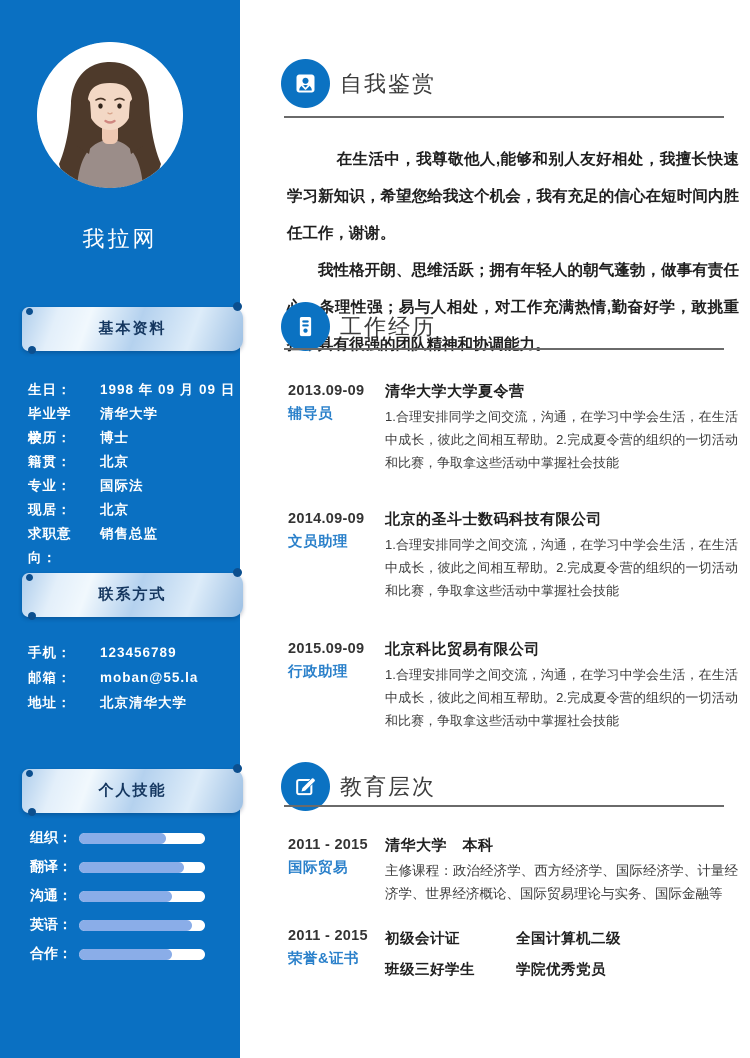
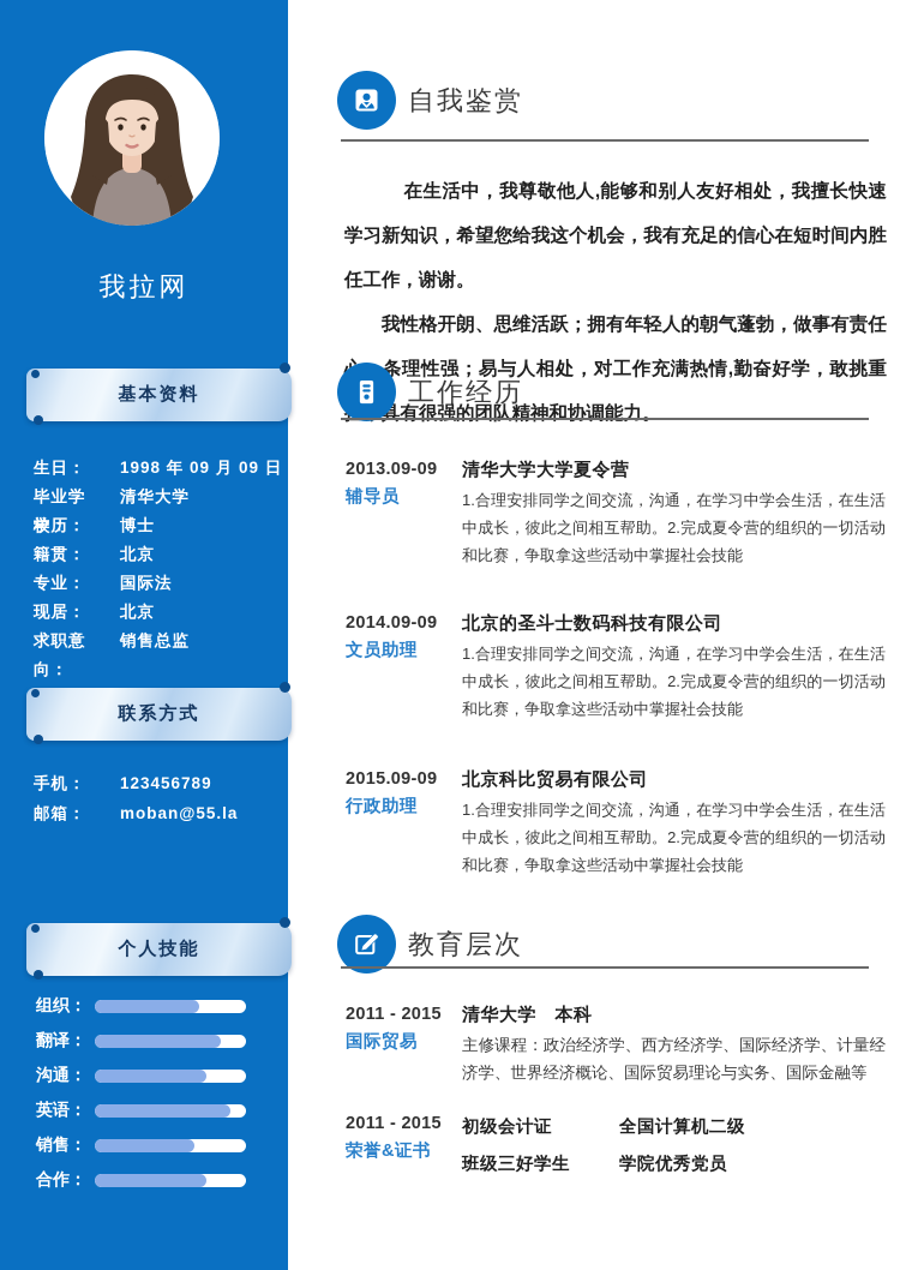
  我拉网
  基本资料
  生日：
  1998 年 09 月 09 日
  毕业学校：
  清华大学
  学历：
  博士
  籍贯：
  北京
  专业：
  国际法
  现居：
  北京
  求职意向：
  销售总监
  联系方式
  手机：
  123456789
  邮箱：
  moban@55.la
- 地址：
- 北京清华大学
  个人技能
  组织：
  翻译：
  沟通：
  英语：
+ 销售：
  合作：
  自我鉴赏
  在生活中，我尊敬他人,能够和别人友好相处，我擅长快速学习新知识，希望您给我这个机会，我有充足的信心在短时间内胜任工作，谢谢。
  我性格开朗、思维活跃；拥有年轻人的朝气蓬勃，做事有责任条理性强；易与人相处，对工作充满热情,勤奋好学，敢挑重具有很强的团队精神和协调能力。
  工作经历
  2013.09-09
  辅导员
  清华大学大学夏令营
  1.合理安排同学之间交流，沟通，在学习中学会生活，在生活中成长，彼此之间相互帮助。2.完成夏令营的组织的一切活动和比赛，争取拿这些活动中掌握社会技能
  2014.09-09
  文员助理
  北京的圣斗士数码科技有限公司
  1.合理安排同学之间交流，沟通，在学习中学会生活，在生活中成长，彼此之间相互帮助。2.完成夏令营的组织的一切活动和比赛，争取拿这些活动中掌握社会技能
  2015.09-09
  行政助理
  北京科比贸易有限公司
  1.合理安排同学之间交流，沟通，在学习中学会生活，在生活中成长，彼此之间相互帮助。2.完成夏令营的组织的一切活动和比赛，争取拿这些活动中掌握社会技能
  教育层次
  2011 - 2015
  国际贸易
  清华大学 本科
  主修课程：政治经济学、西方经济学、国际经济学、计量经济学、世界经济概论、国际贸易理论与实务、国际金融等
  2011 - 2015
  荣誉&证书
  初级会计证
  全国计算机二级
  班级三好学生
  学院优秀党员
